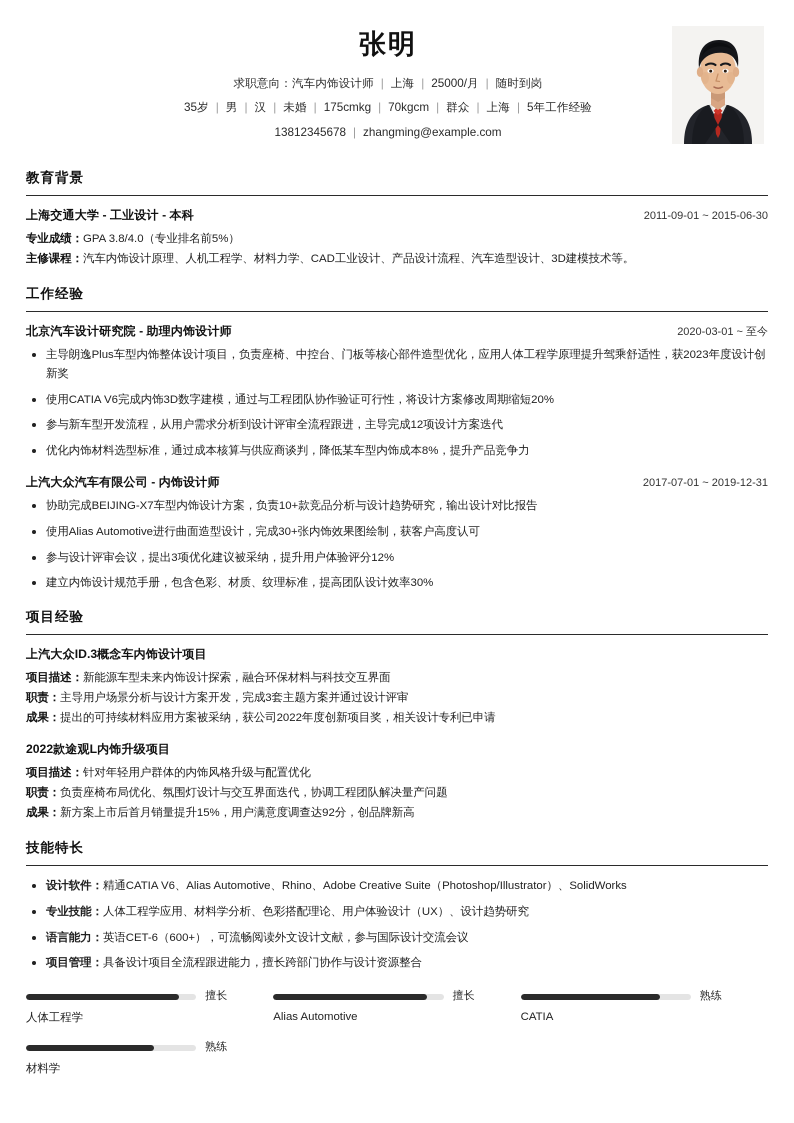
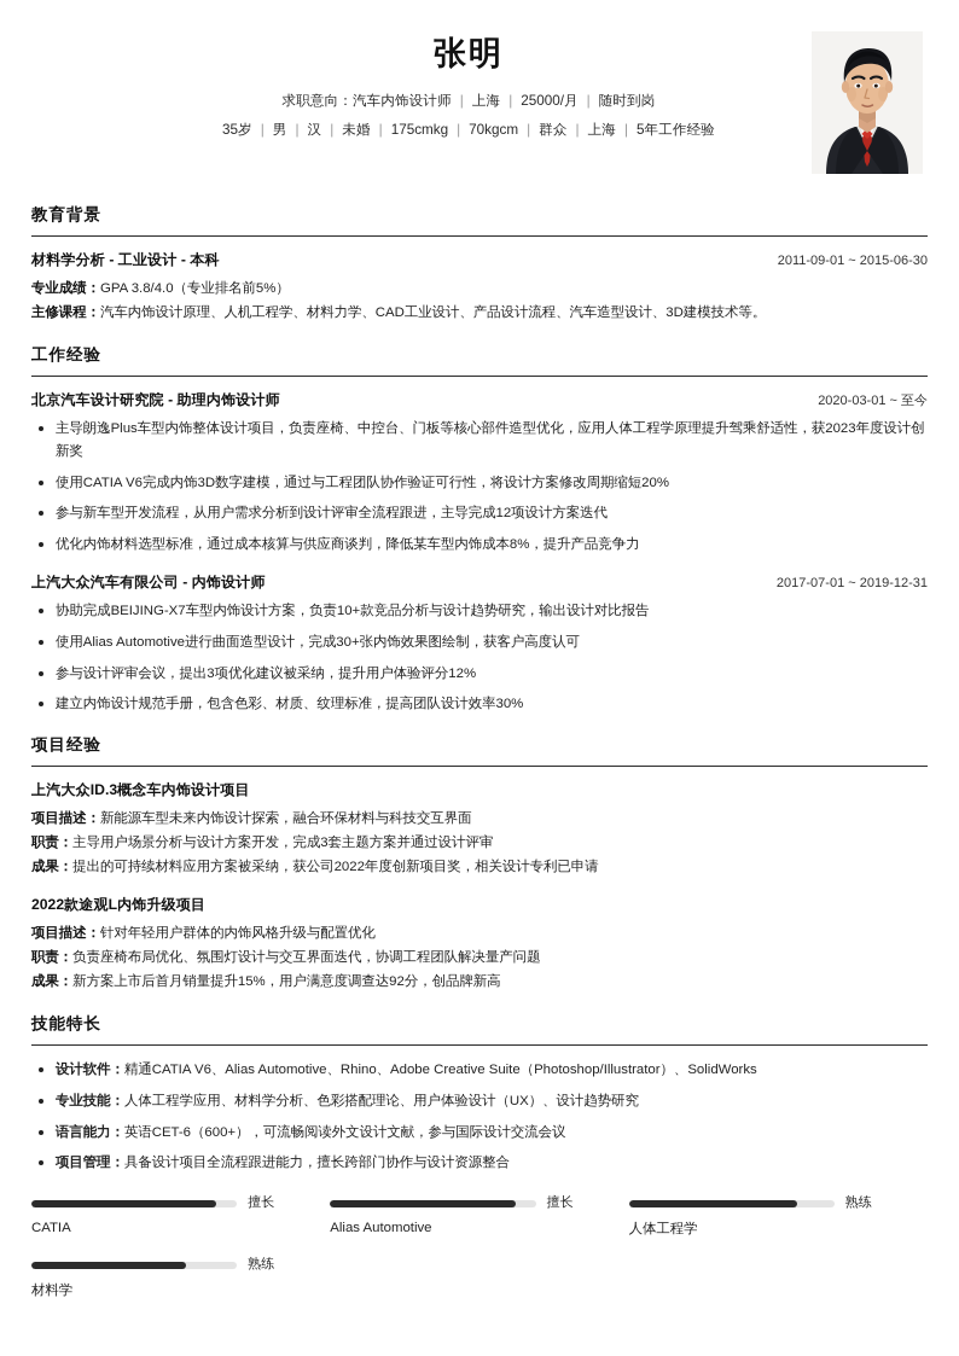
  张明
  求职意向：汽车内饰设计师 | 上海 | 25000/月 | 随时到岗
  35岁 | 男 | 汉 | 未婚 | 175cmkg | 70kgcm | 群众 | 上海 | 5年工作经验
- 13812345678 | zhangming@example.com
  教育背景
- 上海交通大学 - 工业设计 - 本科
+ 材料学分析 - 工业设计 - 本科
  2011-09-01 ~ 2015-06-30
  专业成绩：GPA 3.8/4.0（专业排名前5%）
  主修课程：汽车内饰设计原理、人机工程学、材料力学、CAD工业设计、产品设计流程、汽车造型设计、3D建模技术等。
  工作经验
  北京汽车设计研究院 - 助理内饰设计师
  2020-03-01 ~ 至今
  主导朗逸Plus车型内饰整体设计项目，负责座椅、中控台、门板等核心部件造型优化，应用人体工程学原理提升驾乘舒适性，获2023年度设计创新奖
  使用CATIA V6完成内饰3D数字建模，通过与工程团队协作验证可行性，将设计方案修改周期缩短20%
  参与新车型开发流程，从用户需求分析到设计评审全流程跟进，主导完成12项设计方案迭代
  优化内饰材料选型标准，通过成本核算与供应商谈判，降低某车型内饰成本8%，提升产品竞争力
  上汽大众汽车有限公司 - 内饰设计师
  2017-07-01 ~ 2019-12-31
  协助完成BEIJING-X7车型内饰设计方案，负责10+款竞品分析与设计趋势研究，输出设计对比报告
  使用Alias Automotive进行曲面造型设计，完成30+张内饰效果图绘制，获客户高度认可
  参与设计评审会议，提出3项优化建议被采纳，提升用户体验评分12%
  建立内饰设计规范手册，包含色彩、材质、纹理标准，提高团队设计效率30%
  项目经验
  上汽大众ID.3概念车内饰设计项目
  项目描述：新能源车型未来内饰设计探索，融合环保材料与科技交互界面
  职责：主导用户场景分析与设计方案开发，完成3套主题方案并通过设计评审
  成果：提出的可持续材料应用方案被采纳，获公司2022年度创新项目奖，相关设计专利已申请
  2022款途观L内饰升级项目
  项目描述：针对年轻用户群体的内饰风格升级与配置优化
  职责：负责座椅布局优化、氛围灯设计与交互界面迭代，协调工程团队解决量产问题
  成果：新方案上市后首月销量提升15%，用户满意度调查达92分，创品牌新高
  技能特长
  设计软件：精通CATIA V6、Alias Automotive、Rhino、Adobe Creative Suite（Photoshop/Illustrator）、SolidWorks
  专业技能：人体工程学应用、材料学分析、色彩搭配理论、用户体验设计（UX）、设计趋势研究
  语言能力：英语CET-6（600+），可流畅阅读外文设计文献，参与国际设计交流会议
  项目管理：具备设计项目全流程跟进能力，擅长跨部门协作与设计资源整合
  擅长
- 人体工程学
+ CATIA
  擅长
  Alias Automotive
  熟练
- CATIA
+ 人体工程学
  熟练
  材料学
